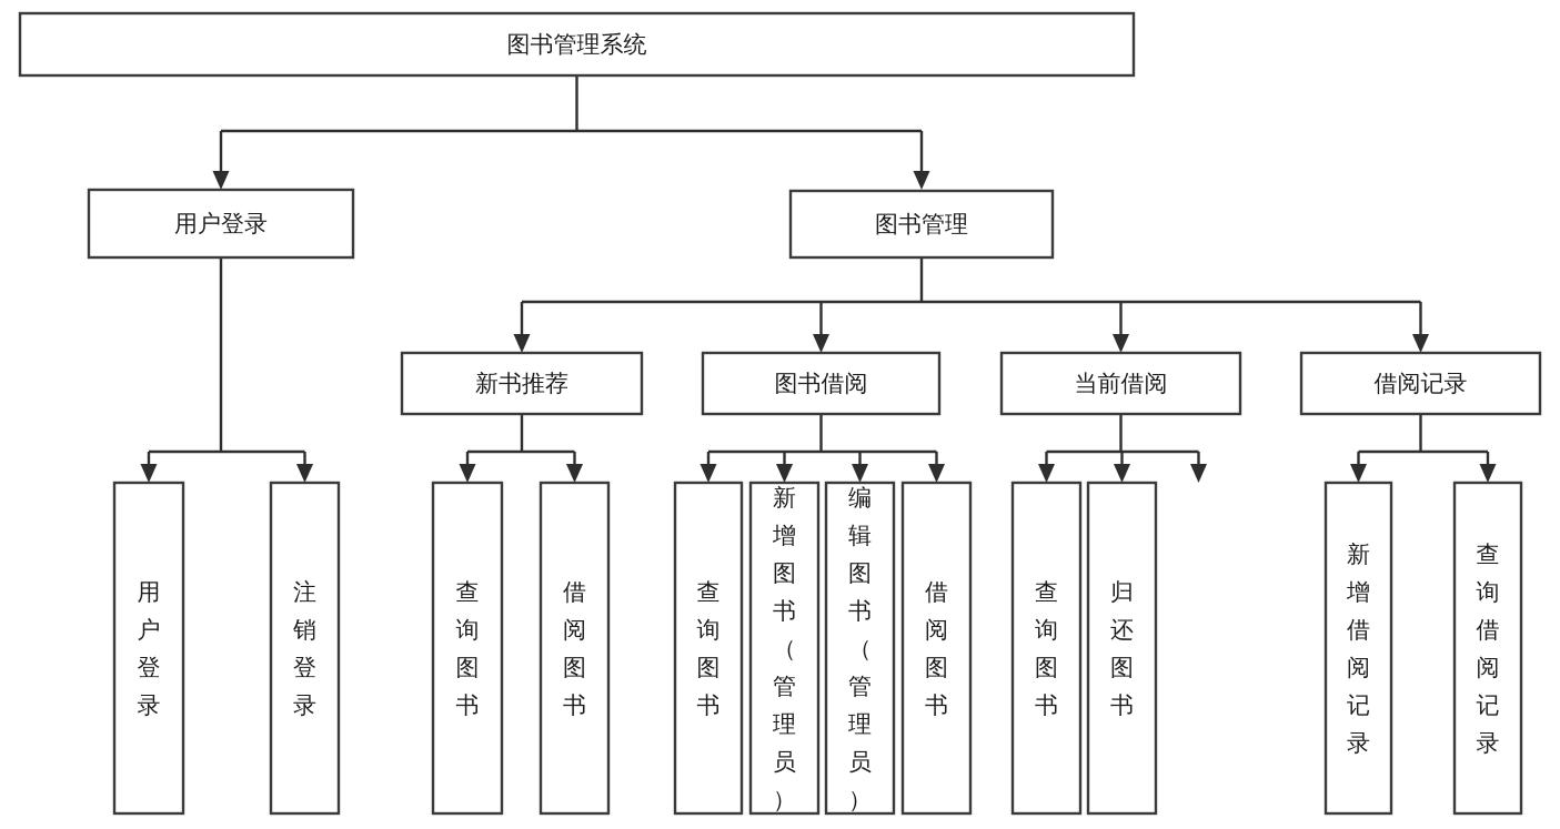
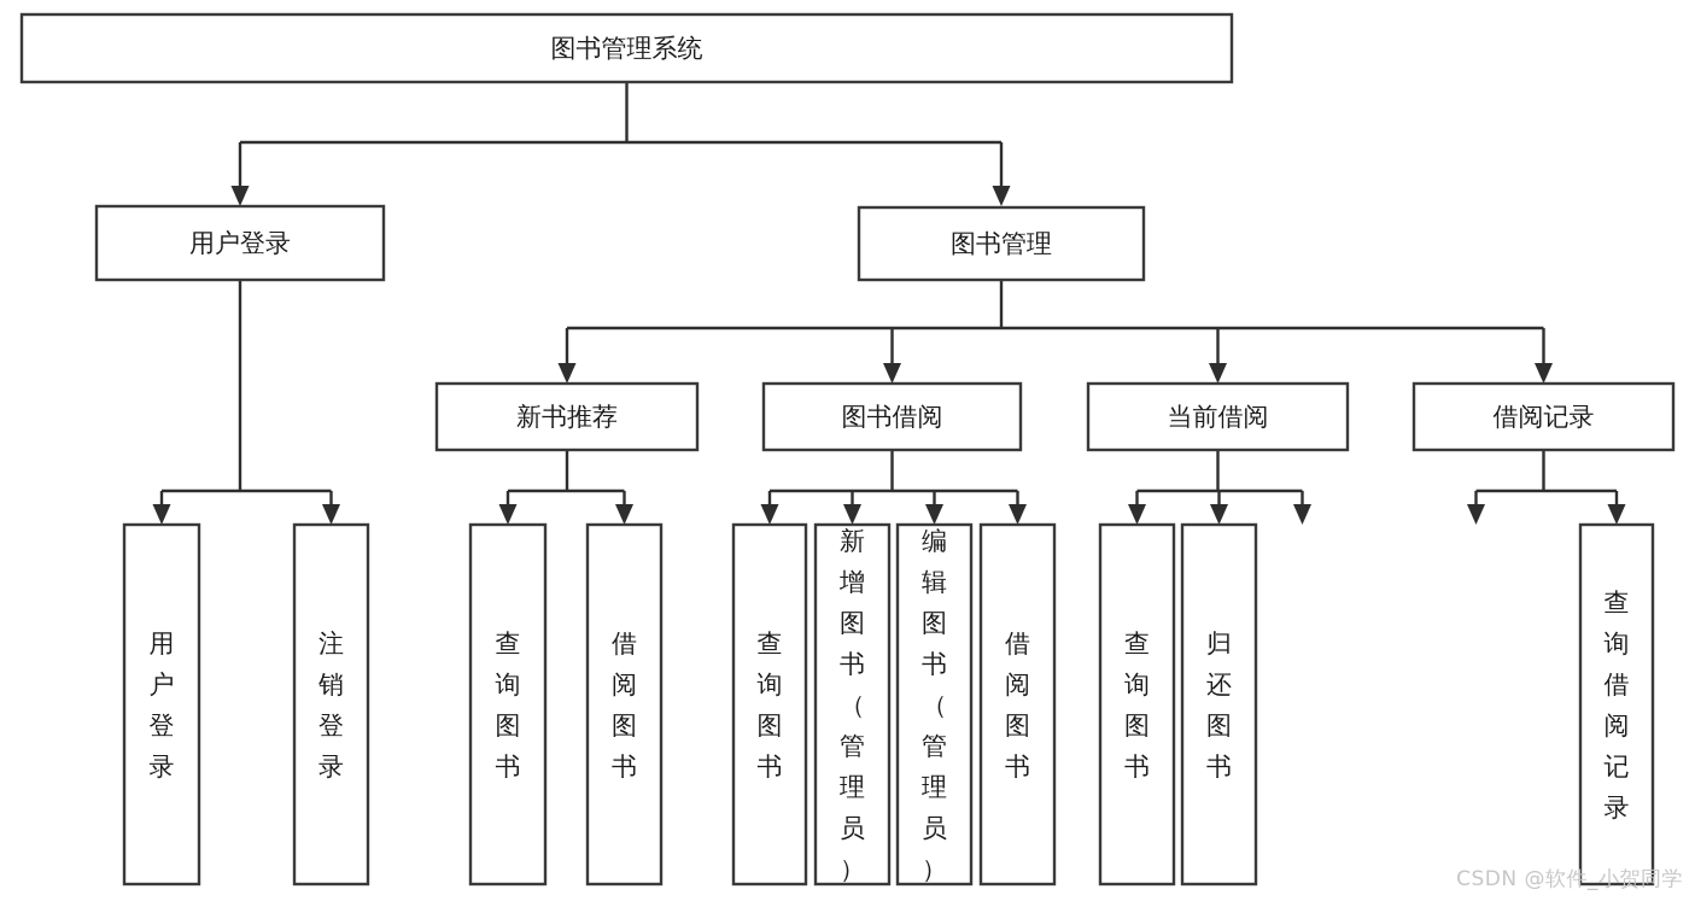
  图书管理系统
  用户登录
  图书管理
  新书推荐
  图书借阅
  当前借阅
  借阅记录
  用户登录
  注销登录
  查询图书
  借阅图书
  查询图书
  新增图书（管理员）
  编辑图书（管理员）
  借阅图书
  查询图书
  归还图书
- 新增借阅记录
  查询借阅记录
+ CSDN @软件_小贺同学
